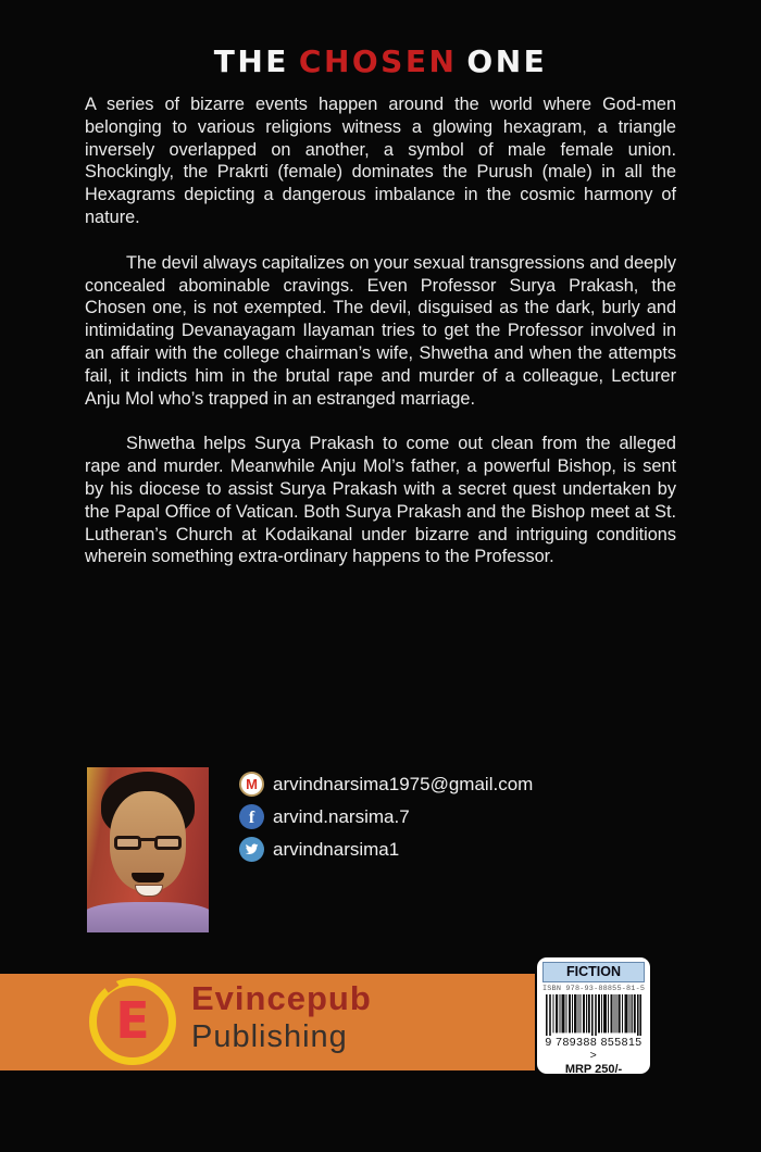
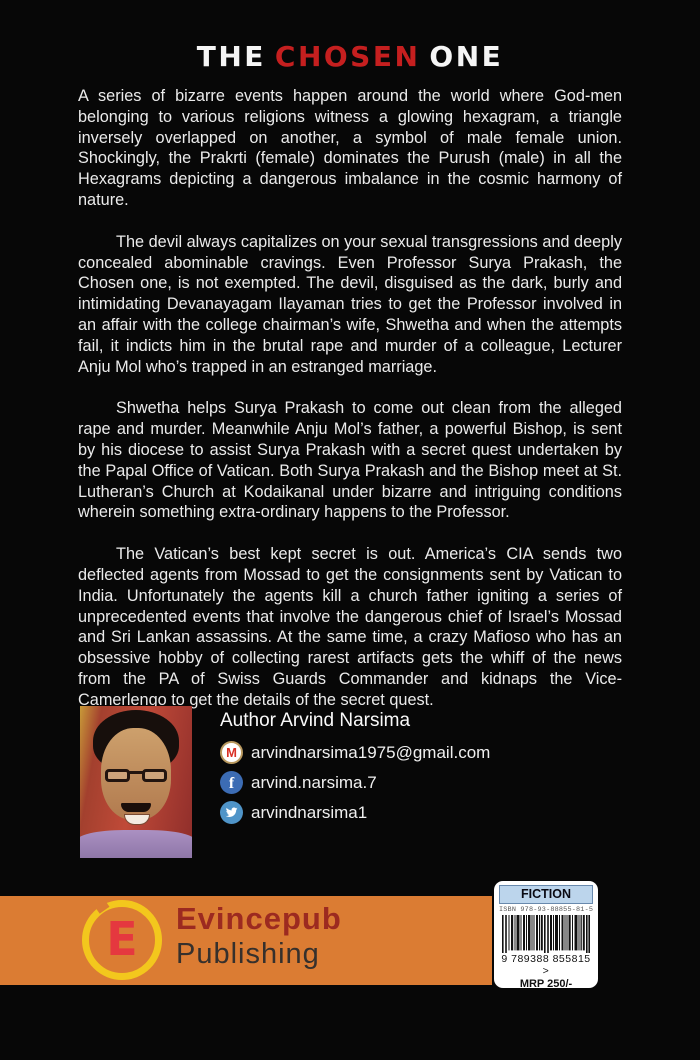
  THE CHOSEN ONE
  A series of bizarre events happen around the world where God-men belonging to various religions witness a glowing hexagram, a triangle inversely overlapped on another, a symbol of male female union. Shockingly, the Prakrti (female) dominates the Purush (male) in all the Hexagrams depicting a dangerous imbalance in the cosmic harmony of nature.
  The devil always capitalizes on your sexual transgressions and deeply concealed abominable cravings. Even Professor Surya Prakash, the Chosen one, is not exempted. The devil, disguised as the dark, burly and intimidating Devanayagam Ilayaman tries to get the Professor involved in an affair with the college chairman’s wife, Shwetha and when the attempts fail, it indicts him in the brutal rape and murder of a colleague, Lecturer Anju Mol who’s trapped in an estranged marriage.
  Shwetha helps Surya Prakash to come out clean from the alleged rape and murder. Meanwhile Anju Mol’s father, a powerful Bishop, is sent by his diocese to assist Surya Prakash with a secret quest undertaken by the Papal Office of Vatican. Both Surya Prakash and the Bishop meet at St. Lutheran’s Church at Kodaikanal under bizarre and intriguing conditions wherein something extra-ordinary happens to the Professor.
+ The Vatican’s best kept secret is out. America’s CIA sends two deflected agents from Mossad to get the consignments sent by Vatican to India. Unfortunately the agents kill a church father igniting a series of unprecedented events that involve the dangerous chief of Israel’s Mossad and Sri Lankan assassins. At the same time, a crazy Mafioso who has an obsessive hobby of collecting rarest artifacts gets the whiff of the news from the PA of Swiss Guards Commander and kidnaps the Vice-Camerlengo to get the details of the secret quest.
+ Author Arvind Narsima
  M
  arvindnarsima1975@gmail.com
  f
  arvind.narsima.7
  arvindnarsima1
  E
  Evincepub
  Publishing
  FICTION
  ISBN 978-93-88855-81-5
  9 789388 855815 >
  MRP 250/-
